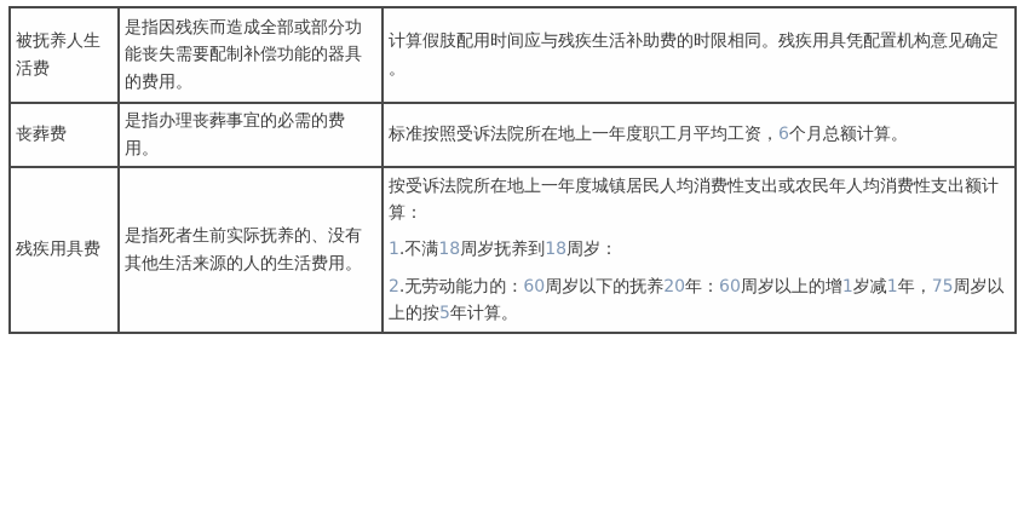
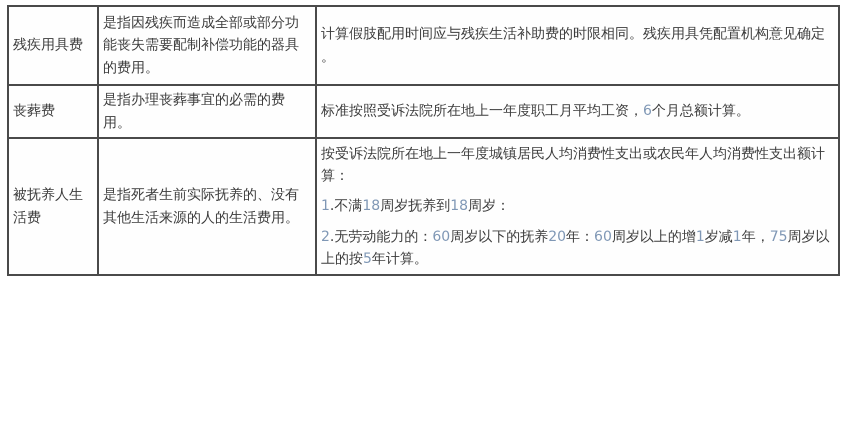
- 被抚养人生活费	是指因残疾而造成全部或部分功能丧失需要配制补偿功能的器具的费用。	计算假肢配用时间应与残疾生活补助费的时限相同。残疾用具凭配置机构意见确定 。
+ 残疾用具费	是指因残疾而造成全部或部分功能丧失需要配制补偿功能的器具的费用。	计算假肢配用时间应与残疾生活补助费的时限相同。残疾用具凭配置机构意见确定 。
  丧葬费	是指办理丧葬事宜的必需的费用。	标准按照受诉法院所在地上一年度职工月平均工资，6个月总额计算。
- 残疾用具费	是指死者生前实际抚养的、没有其他生活来源的人的生活费用。	按受诉法院所在地上一年度城镇居民人均消费性支出或农民年人均消费性支出额计算： 1.不满18周岁抚养到18周岁： 2.无劳动能力的：60周岁以下的抚养20年：60周岁以上的增1岁减1年，75周岁以上的按5年计算。
+ 被抚养人生活费	是指死者生前实际抚养的、没有其他生活来源的人的生活费用。	按受诉法院所在地上一年度城镇居民人均消费性支出或农民年人均消费性支出额计算： 1.不满18周岁抚养到18周岁： 2.无劳动能力的：60周岁以下的抚养20年：60周岁以上的增1岁减1年，75周岁以上的按5年计算。
